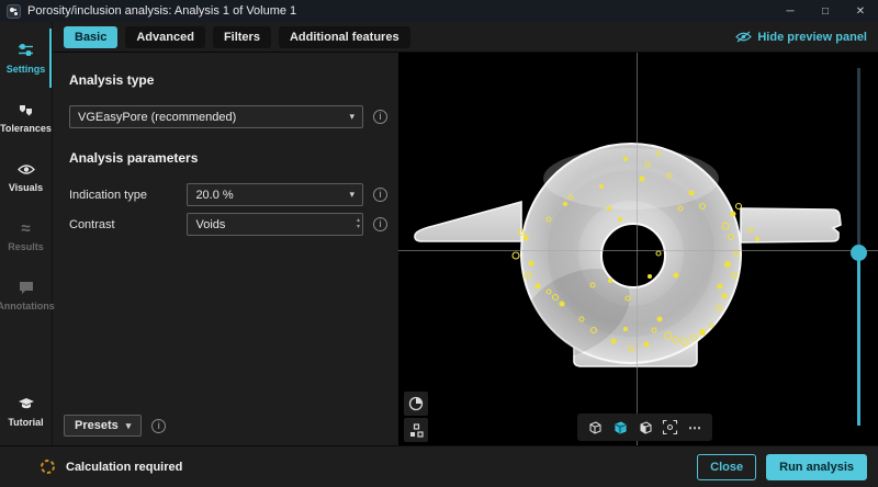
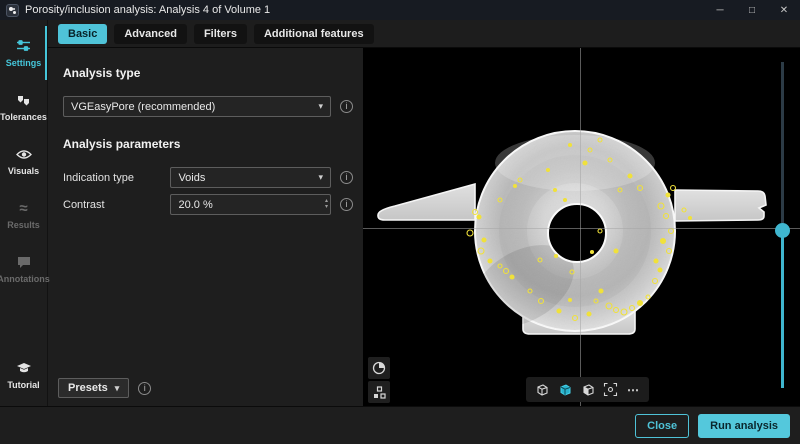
- Porosity/inclusion analysis: Analysis 1 of Volume 1
+ Porosity/inclusion analysis: Analysis 4 of Volume 1
  ─
  □
  ✕
  Settings
  Tolerances
  Visuals
  ≈
  Results
  Annotations
  Tutorial
  Basic
  Advanced
  Filters
  Additional features
- Hide preview panel
  Analysis type
  VGEasyPore (recommended)
  ▾
  Analysis parameters
  Indication type
- 20.0 %
+ Voids
  ▾
  Contrast
- Voids
+ 20.0 %
  Presets
  ▾
  ⋯
- Calculation required
  Close
  Run analysis
